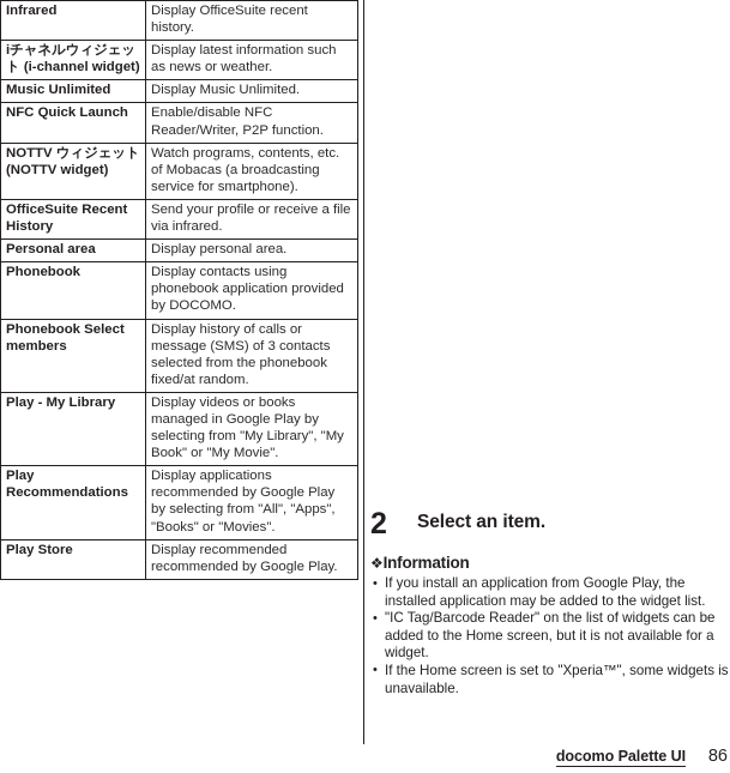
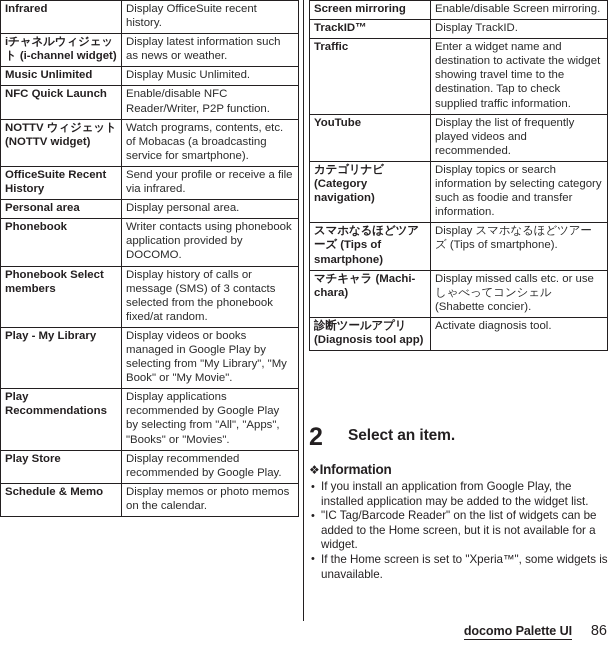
  Infrared	Display OfficeSuite recent history.
  iチャネルウィジェット (i-channel widget)	Display latest information such as news or weather.
  Music Unlimited	Display Music Unlimited.
  NFC Quick Launch	Enable/disable NFC Reader/Writer, P2P function.
  NOTTV ウィジェット (NOTTV widget)	Watch programs, contents, etc. of Mobacas (a broadcasting service for smartphone).
  OfficeSuite Recent History	Send your profile or receive a file via infrared.
  Personal area	Display personal area.
- Phonebook	Display contacts using phonebook application provided by DOCOMO.
+ Phonebook	Writer contacts using phonebook application provided by DOCOMO.
  Phonebook Select members	Display history of calls or message (SMS) of 3 contacts selected from the phonebook fixed/at random.
  Play - My Library	Display videos or books managed in Google Play by selecting from "My Library", "My Book" or "My Movie".
  Play Recommendations	Display applications recommended by Google Play by selecting from "All", "Apps", "Books" or "Movies".
  Play Store	Display recommended recommended by Google Play.
+ Schedule & Memo	Display memos or photo memos on the calendar.
+ Screen mirroring	Enable/disable Screen mirroring.
+ TrackID™	Display TrackID.
+ Traffic	Enter a widget name and destination to activate the widget showing travel time to the destination. Tap to check supplied traffic information.
+ YouTube	Display the list of frequently played videos and recommended.
+ カテゴリナビ (Category navigation)	Display topics or search information by selecting category such as foodie and transfer information.
+ スマホなるほどツアーズ (Tips of smartphone)	Display スマホなるほどツアーズ (Tips of smartphone).
+ マチキャラ (Machi-chara)	Display missed calls etc. or use しゃべってコンシェル (Shabette concier).
+ 診断ツールアプリ (Diagnosis tool app)	Activate diagnosis tool.
  2
  Select an item.
  ❖Information
  If you install an application from Google Play, the installed application may be added to the widget list.
  "IC Tag/Barcode Reader" on the list of widgets can be added to the Home screen, but it is not available for a widget.
  If the Home screen is set to "Xperia™", some widgets is unavailable.
  docomo Palette UI
  86
